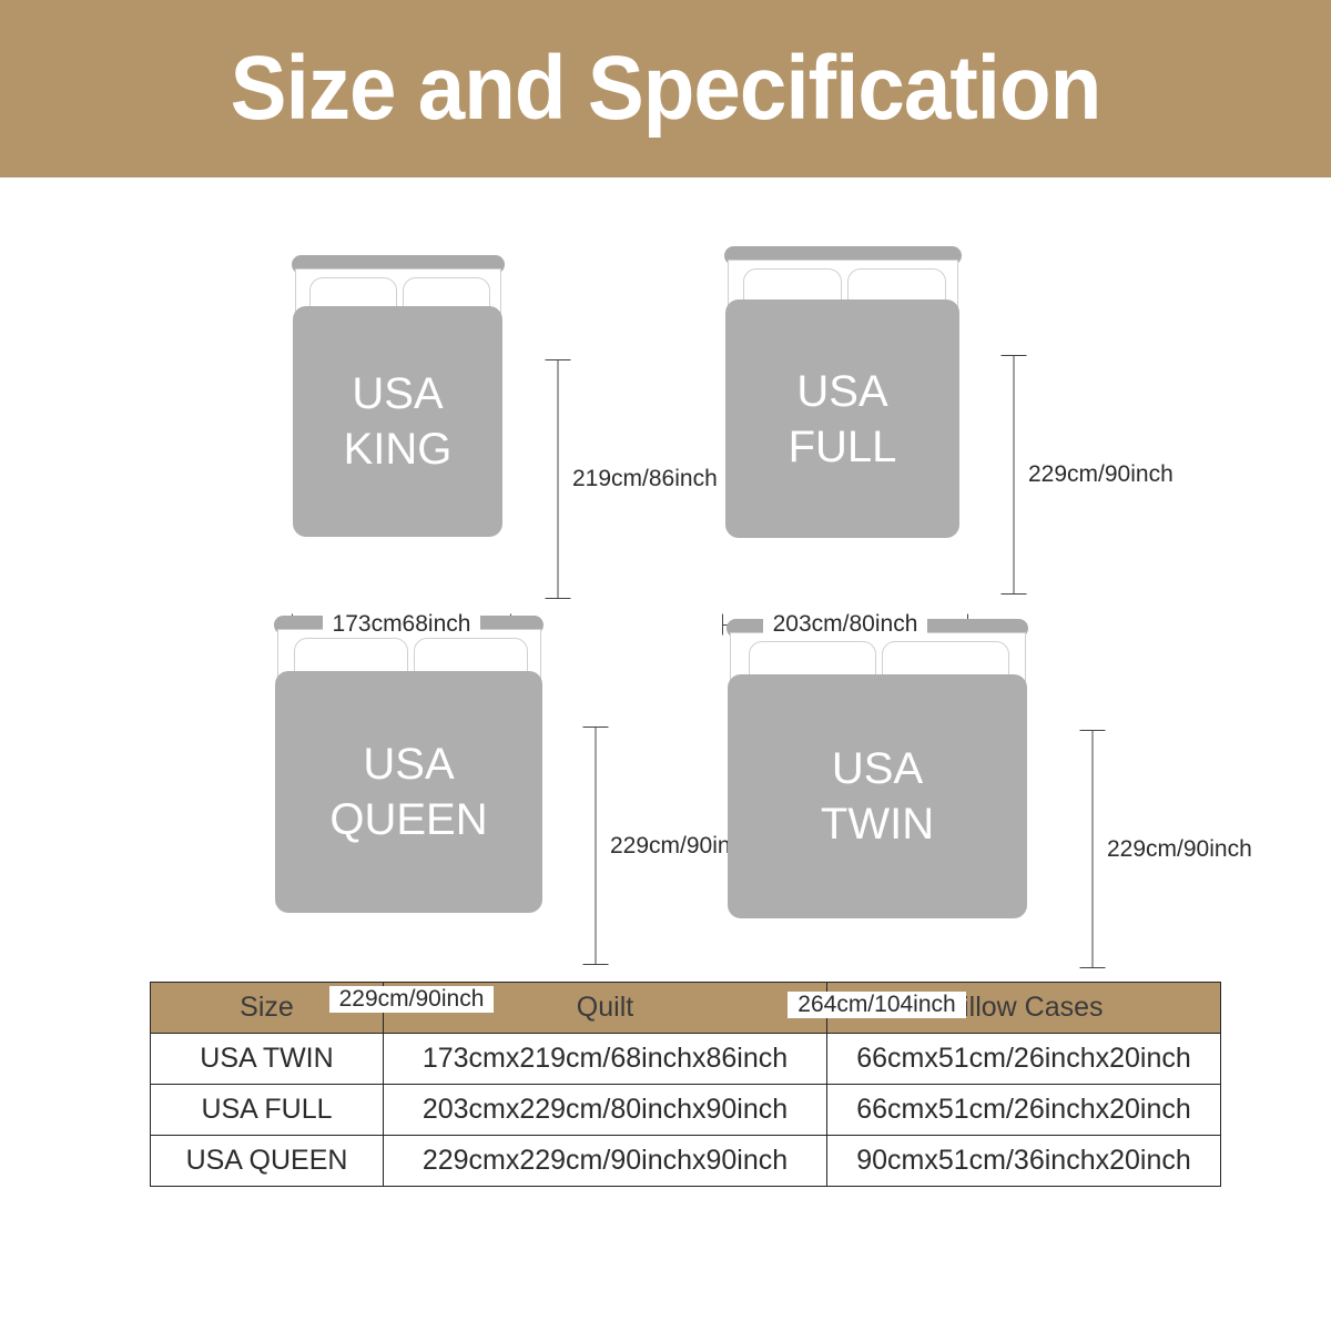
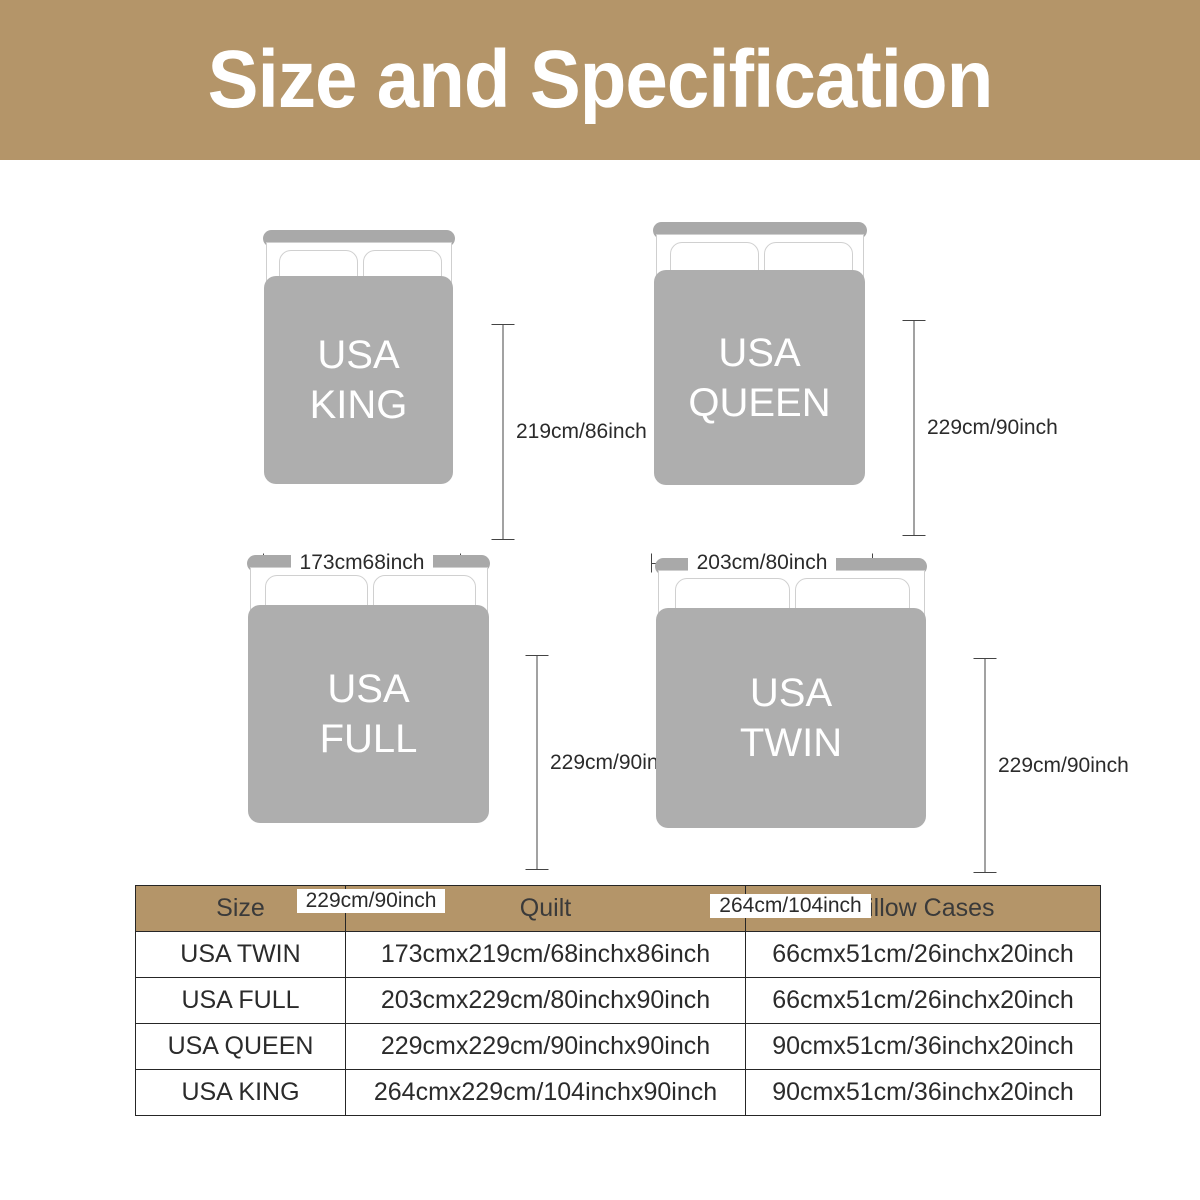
  Size and Specification
  USA
  KING
  219cm/86inch
  173cm68inch
  USA
- FULL
+ QUEEN
  229cm/90inch
  203cm/80inch
  USA
- QUEEN
+ FULL
  229cm/90in
  229cm/90inch
  USA
  TWIN
  229cm/90inch
  264cm/104inch
  Size	Quilt	illow Cases
  USA TWIN	173cmx219cm/68inchx86inch	66cmx51cm/26inchx20inch
  USA FULL	203cmx229cm/80inchx90inch	66cmx51cm/26inchx20inch
  USA QUEEN	229cmx229cm/90inchx90inch	90cmx51cm/36inchx20inch
+ USA KING	264cmx229cm/104inchx90inch	90cmx51cm/36inchx20inch
